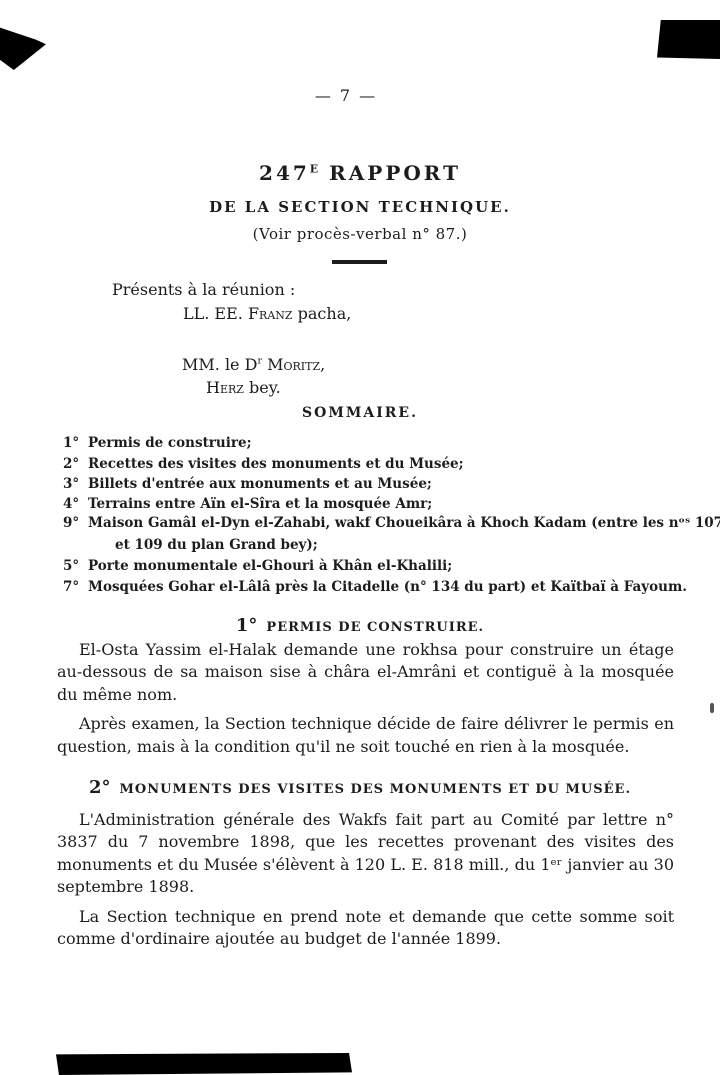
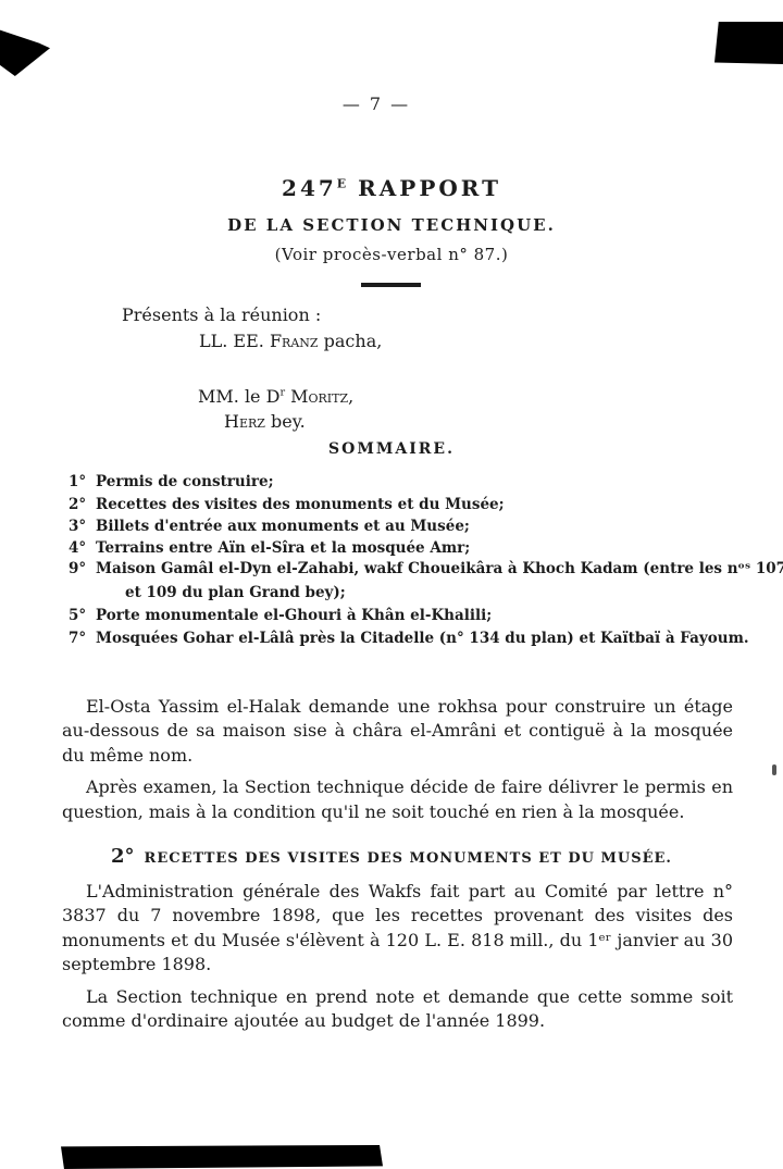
  — 7 —
  247E RAPPORT
  DE LA SECTION TECHNIQUE.
  (Voir procès-verbal n° 87.)
  Présents à la réunion :
  LL. EE. Franz pacha,
  MM. le Dr Moritz,
  Herz bey.
  SOMMAIRE.
  1° Permis de construire;
  2° Recettes des visites des monuments et du Musée;
  3° Billets d'entrée aux monuments et au Musée;
  4° Terrains entre Aïn el-Sîra et la mosquée Amr;
  9° Maison Gamâl el-Dyn el-Zahabi, wakf Choueikâra à Khoch Kadam (entre les nᵒˢ 107
  et 109 du plan Grand bey);
  5° Porte monumentale el-Ghouri à Khân el-Khalili;
- 7° Mosquées Gohar el-Lâlâ près la Citadelle (n° 134 du part) et Kaïtbaï à Fayoum.
+ 7° Mosquées Gohar el-Lâlâ près la Citadelle (n° 134 du plan) et Kaïtbaï à Fayoum.
- 1° PERMIS DE CONSTRUIRE.
  El-Osta Yassim el-Halak demande une rokhsa pour construire un étage au-dessous de sa maison sise à châra el-Amrâni et contiguë à la mosquée du même nom.
  Après examen, la Section technique décide de faire délivrer le permis en question, mais à la condition qu'il ne soit touché en rien à la mosquée.
- 2° MONUMENTS DES VISITES DES MONUMENTS ET DU MUSÉE.
+ 2° RECETTES DES VISITES DES MONUMENTS ET DU MUSÉE.
  L'Administration générale des Wakfs fait part au Comité par lettre n° 3837 du 7 novembre 1898, que les recettes provenant des visites des monuments et du Musée s'élèvent à 120 L. E. 818 mill., du 1ᵉʳ janvier au 30 septembre 1898.
  La Section technique en prend note et demande que cette somme soit comme d'ordinaire ajoutée au budget de l'année 1899.
